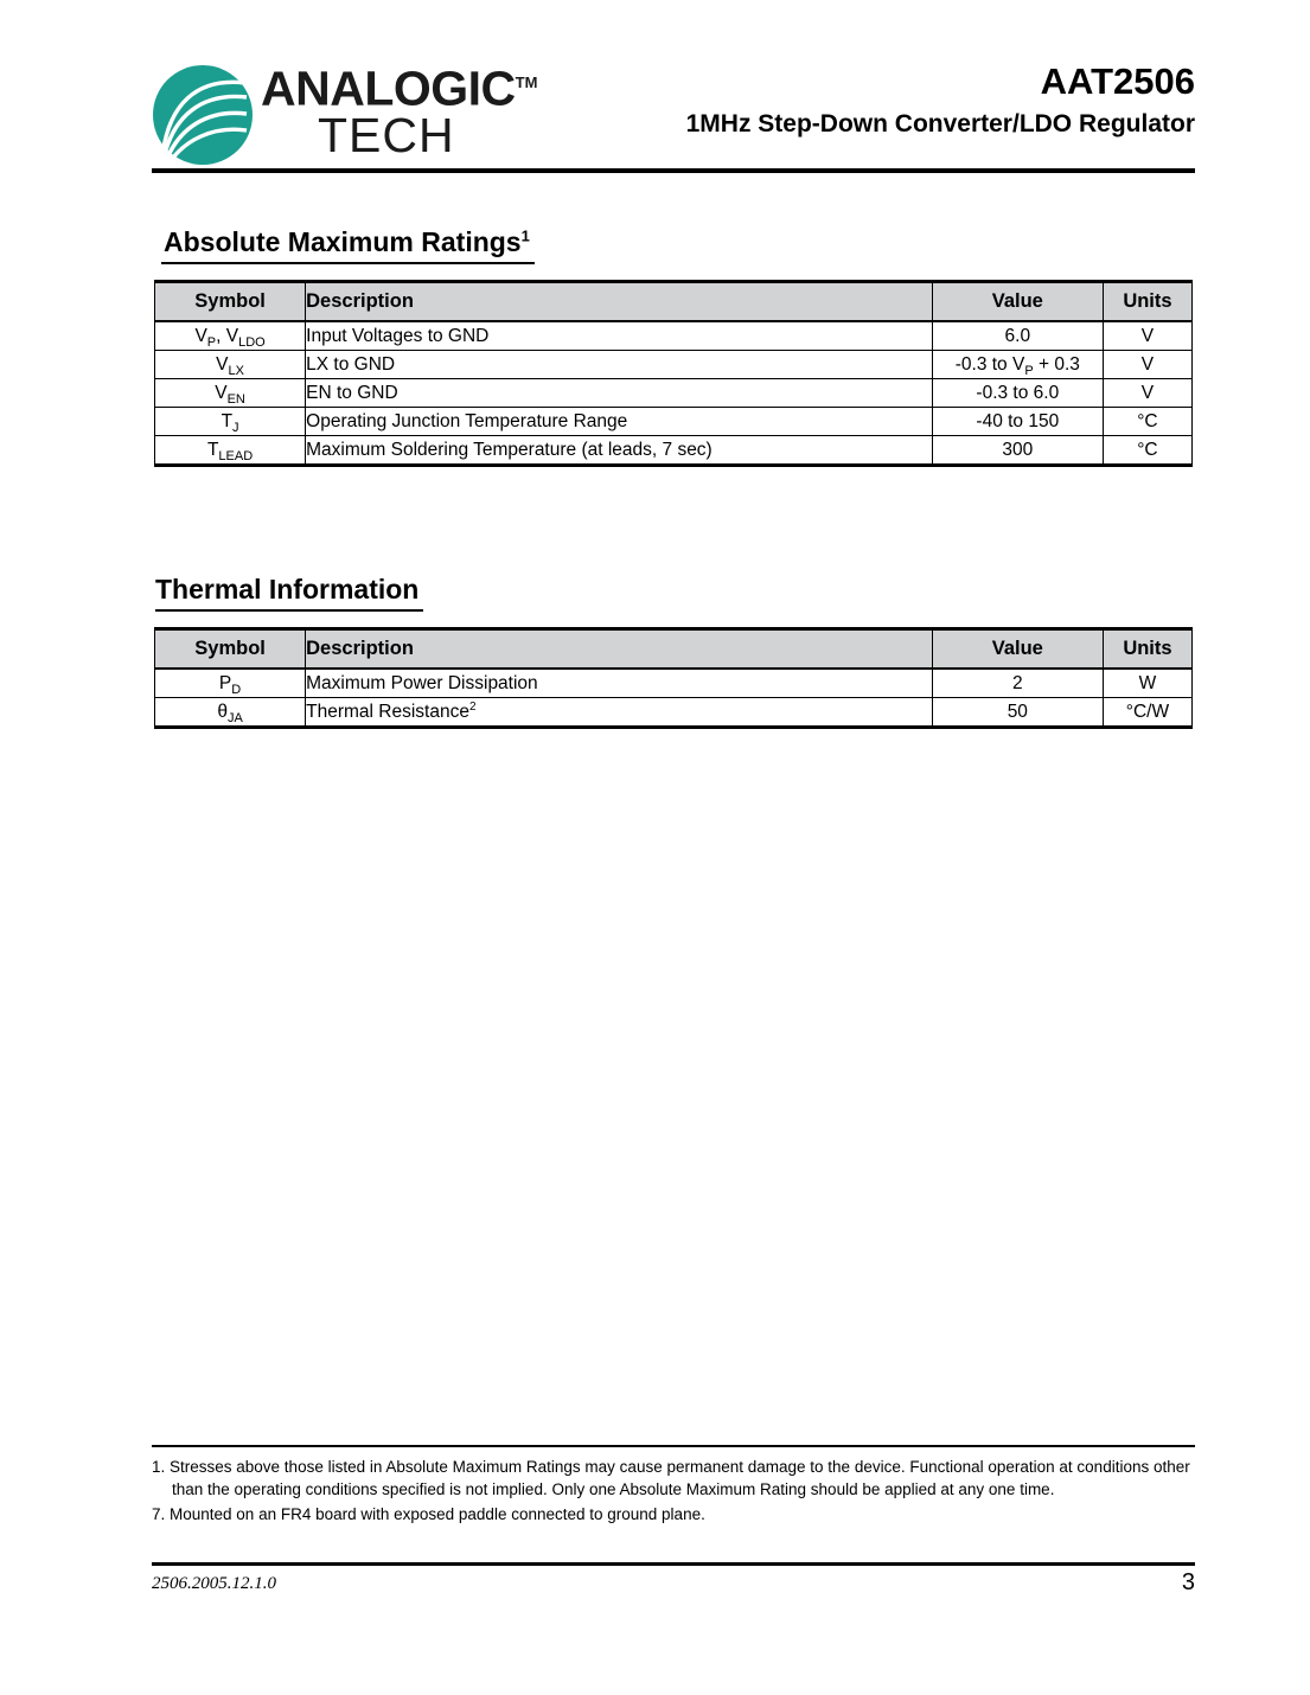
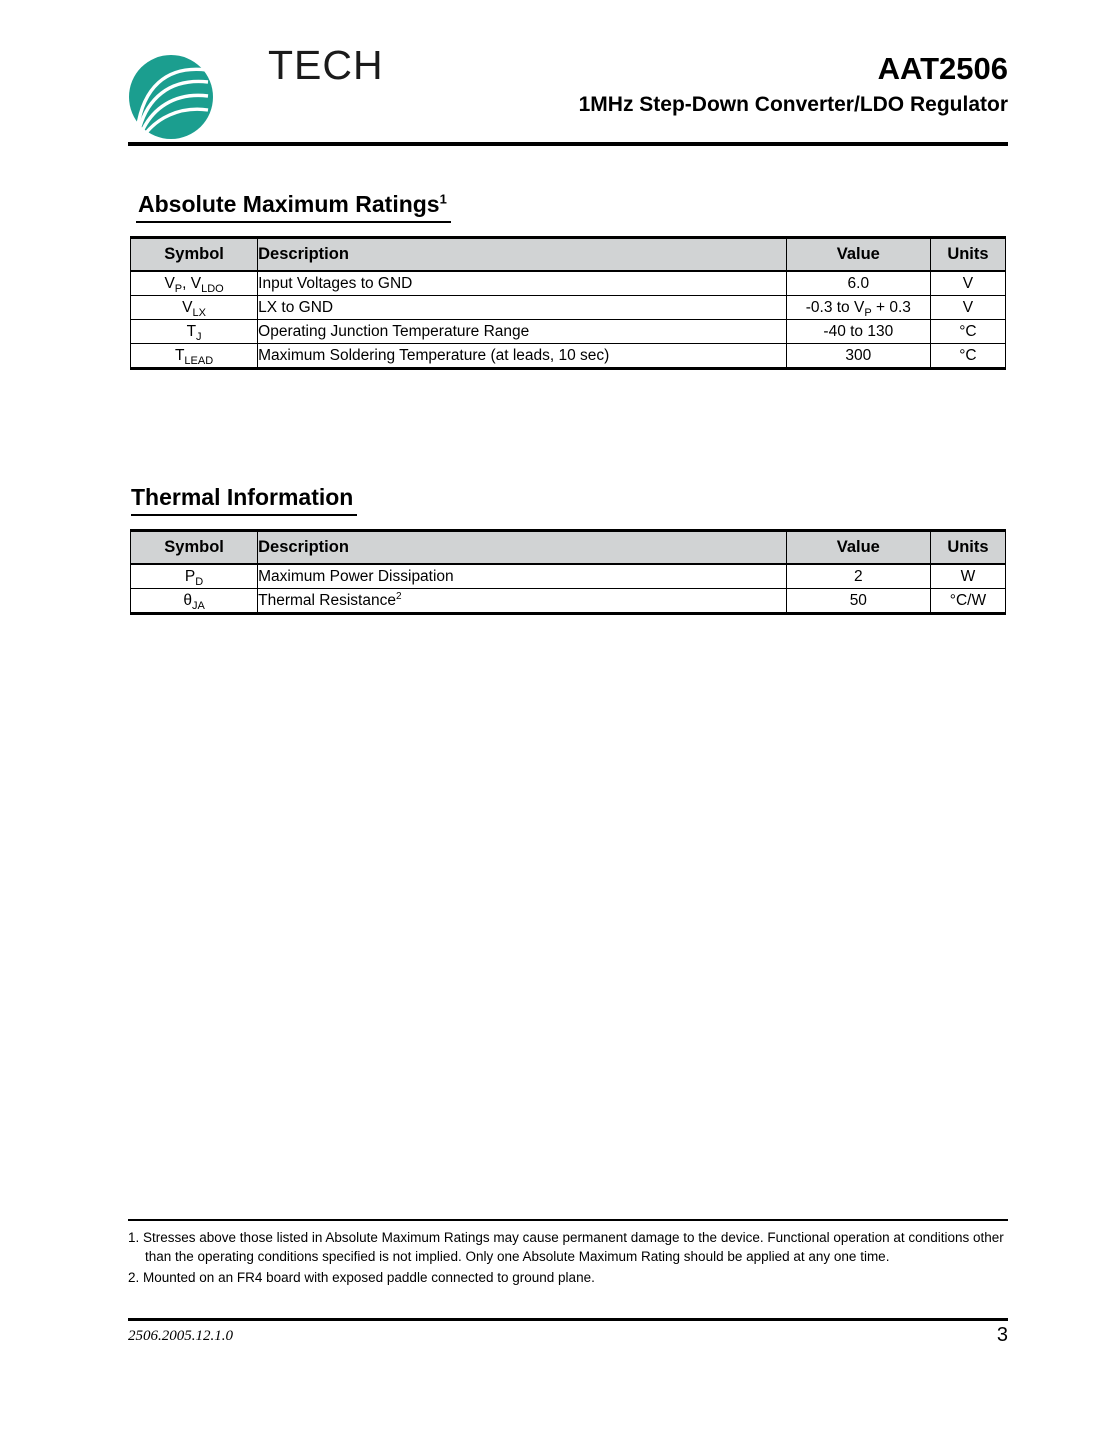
- ANALOGICTM
  TECH
  AAT2506
  1MHz Step-Down Converter/LDO Regulator
  Absolute Maximum Ratings1
  Symbol	Description	Value	Units
  VP, VLDO	Input Voltages to GND	6.0	V
  VLX	LX to GND	-0.3 to VP + 0.3	V
- VEN	EN to GND	-0.3 to 6.0	V
- TJ	Operating Junction Temperature Range	-40 to 150	°C
+ TJ	Operating Junction Temperature Range	-40 to 130	°C
- TLEAD	Maximum Soldering Temperature (at leads, 7 sec)	300	°C
+ TLEAD	Maximum Soldering Temperature (at leads, 10 sec)	300	°C
  Thermal Information
  Symbol	Description	Value	Units
  PD	Maximum Power Dissipation	2	W
  θJA	Thermal Resistance2	50	°C/W
  1. Stresses above those listed in Absolute Maximum Ratings may cause permanent damage to the device. Functional operation at conditions other than the operating conditions specified is not implied. Only one Absolute Maximum Rating should be applied at any one time.
- 7. Mounted on an FR4 board with exposed paddle connected to ground plane.
+ 2. Mounted on an FR4 board with exposed paddle connected to ground plane.
  2506.2005.12.1.0
  3
